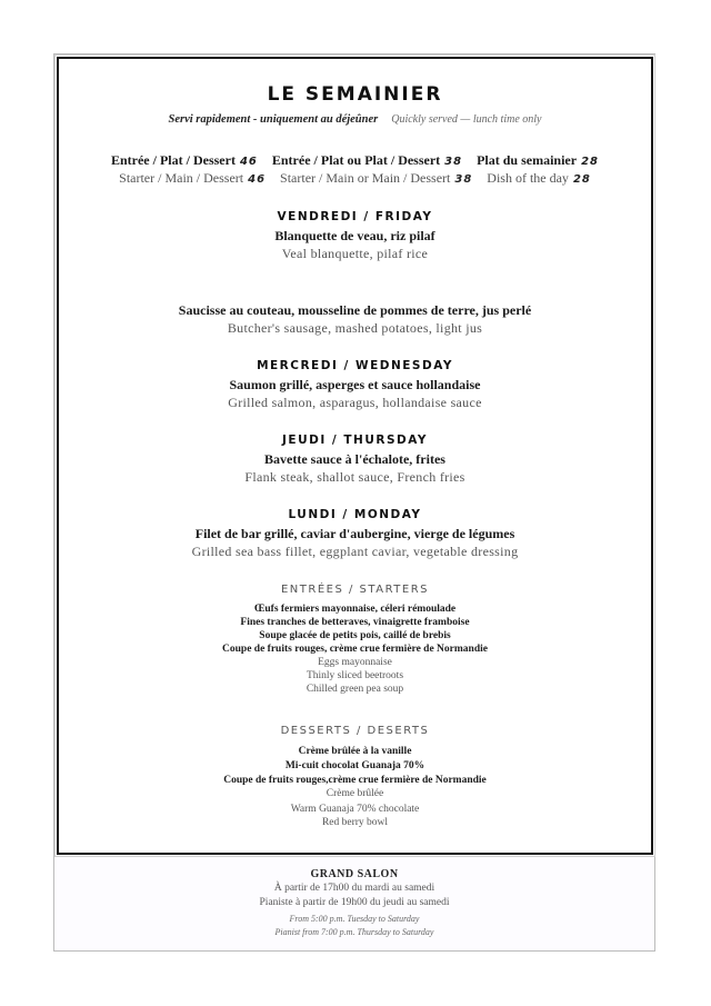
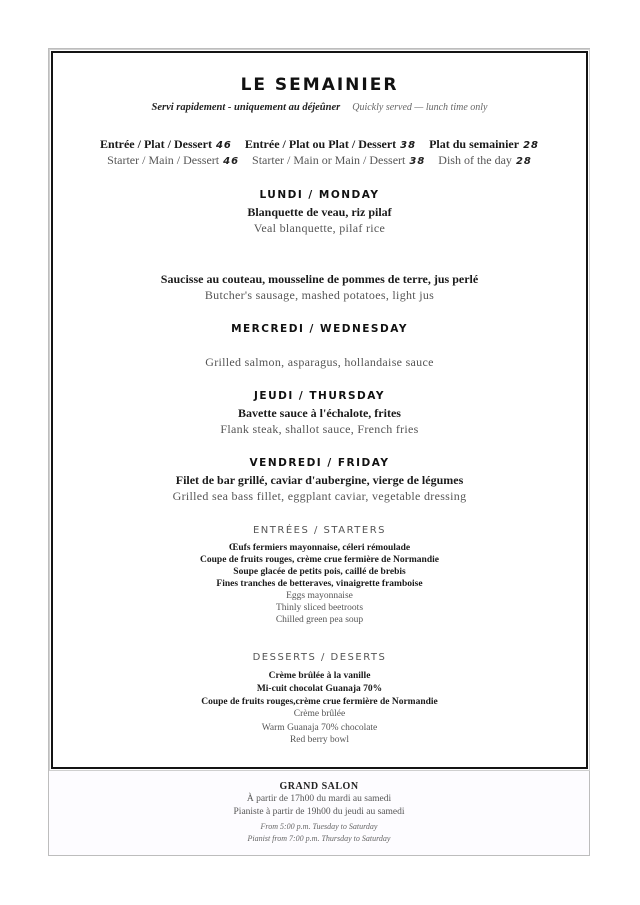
  LE SEMAINIER
  Servi rapidement - uniquement au déjeûner Quickly served — lunch time only
  Entrée / Plat / Dessert 46 Entrée / Plat ou Plat / Dessert 38 Plat du semainier 28
  Starter / Main / Dessert 46 Starter / Main or Main / Dessert 38 Dish of the day 28
- VENDREDI / FRIDAY
+ LUNDI / MONDAY
  Blanquette de veau, riz pilaf
  Veal blanquette, pilaf rice
  Saucisse au couteau, mousseline de pommes de terre, jus perlé
  Butcher's sausage, mashed potatoes, light jus
  MERCREDI / WEDNESDAY
- Saumon grillé, asperges et sauce hollandaise
  Grilled salmon, asparagus, hollandaise sauce
  JEUDI / THURSDAY
  Bavette sauce à l'échalote, frites
  Flank steak, shallot sauce, French fries
- LUNDI / MONDAY
+ VENDREDI / FRIDAY
  Filet de bar grillé, caviar d'aubergine, vierge de légumes
  Grilled sea bass fillet, eggplant caviar, vegetable dressing
  ENTRÉES / STARTERS
  Œufs fermiers mayonnaise, céleri rémoulade
- Fines tranches de betteraves, vinaigrette framboise
+ Coupe de fruits rouges, crème crue fermière de Normandie
  Soupe glacée de petits pois, caillé de brebis
- Coupe de fruits rouges, crème crue fermière de Normandie
+ Fines tranches de betteraves, vinaigrette framboise
  Eggs mayonnaise
  Thinly sliced beetroots
  Chilled green pea soup
  DESSERTS / DESERTS
  Crème brûlée à la vanille
  Mi-cuit chocolat Guanaja 70%
  Coupe de fruits rouges,crème crue fermière de Normandie
  Crème brûlée
  Warm Guanaja 70% chocolate
  Red berry bowl
  GRAND SALON
  À partir de 17h00 du mardi au samedi
  Pianiste à partir de 19h00 du jeudi au samedi
  From 5:00 p.m. Tuesday to Saturday
  Pianist from 7:00 p.m. Thursday to Saturday
